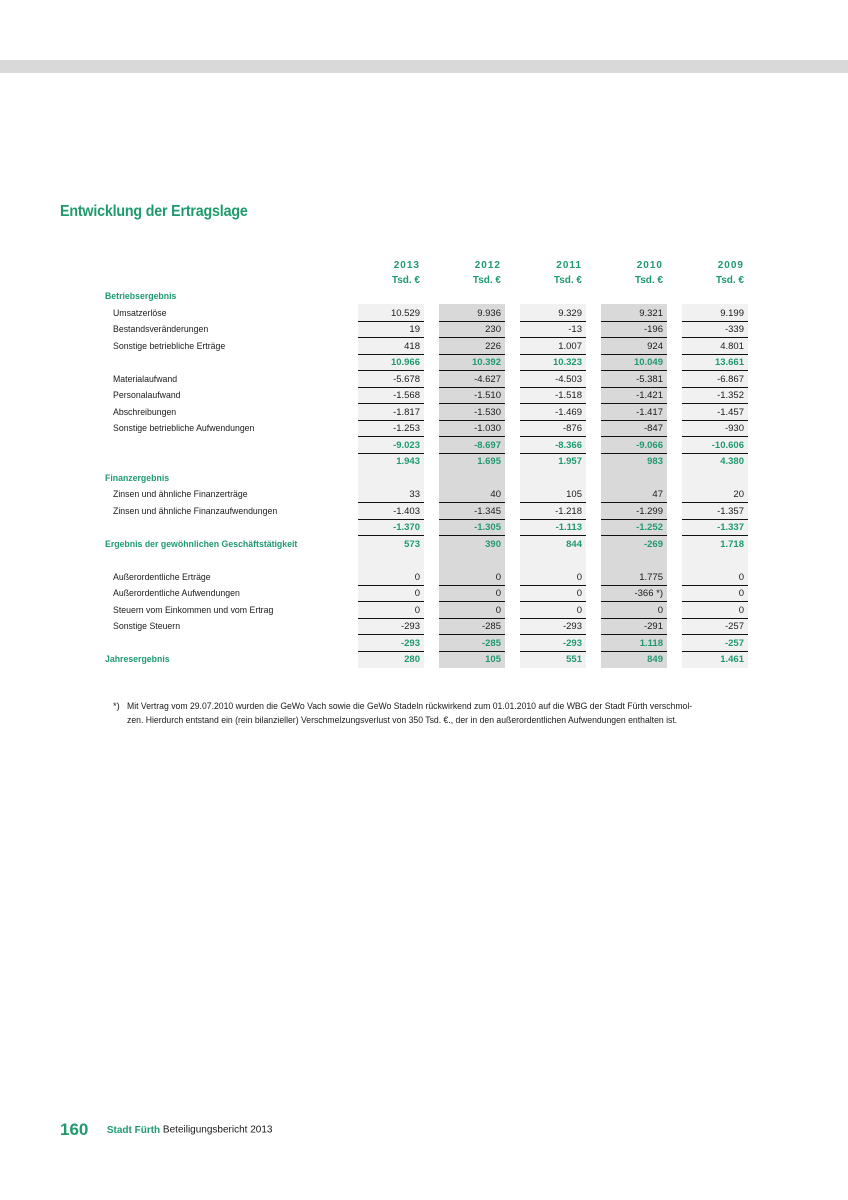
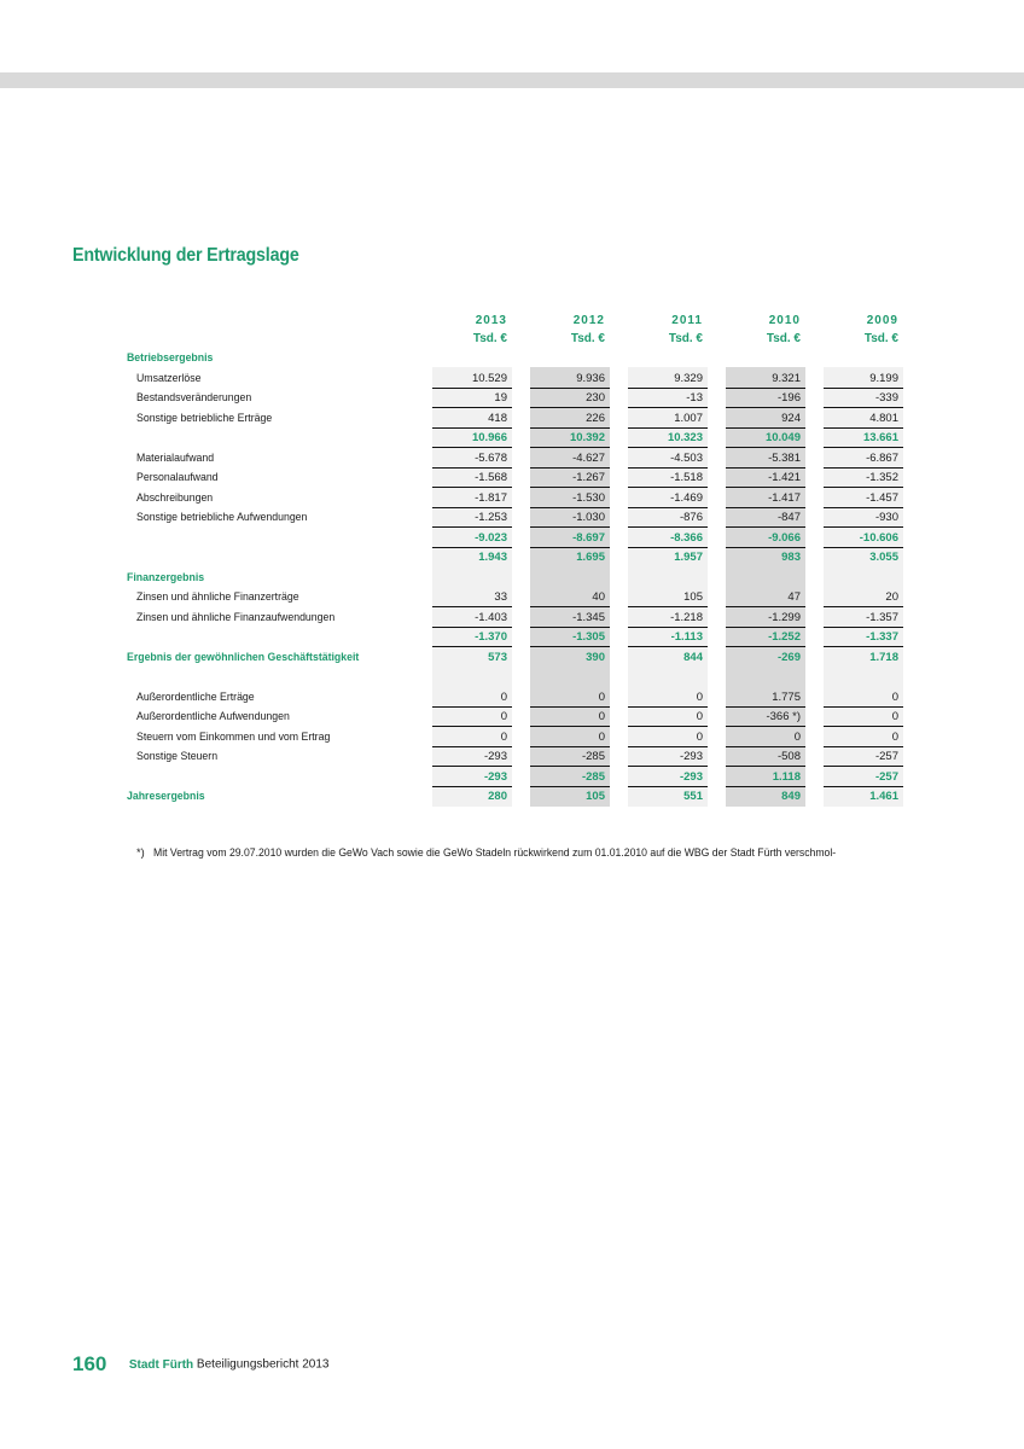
  Entwicklung der Ertragslage
  2013
  Tsd. €
  2012
  Tsd. €
  2011
  Tsd. €
  2010
  Tsd. €
  2009
  Tsd. €
  Betriebsergebnis
  Umsatzerlöse
  10.529
  9.936
  9.329
  9.321
  9.199
  Bestandsveränderungen
  19
  230
  -13
  -196
  -339
  Sonstige betriebliche Erträge
  418
  226
  1.007
  924
  4.801
  10.966
  10.392
  10.323
  10.049
  13.661
  Materialaufwand
  -5.678
  -4.627
  -4.503
  -5.381
  -6.867
  Personalaufwand
  -1.568
- -1.510
+ -1.267
  -1.518
  -1.421
  -1.352
  Abschreibungen
  -1.817
  -1.530
  -1.469
  -1.417
  -1.457
  Sonstige betriebliche Aufwendungen
  -1.253
  -1.030
  -876
  -847
  -930
  -9.023
  -8.697
  -8.366
  -9.066
  -10.606
  1.943
  1.695
  1.957
  983
- 4.380
+ 3.055
  Finanzergebnis
  Zinsen und ähnliche Finanzerträge
  33
  40
  105
  47
  20
  Zinsen und ähnliche Finanzaufwendungen
  -1.403
  -1.345
  -1.218
  -1.299
  -1.357
  -1.370
  -1.305
  -1.113
  -1.252
  -1.337
  Ergebnis der gewöhnlichen Geschäftstätigkeit
  573
  390
  844
  -269
  1.718
  Außerordentliche Erträge
  0
  0
  0
  1.775
  0
  Außerordentliche Aufwendungen
  0
  0
  0
  -366 *)
  0
  Steuern vom Einkommen und vom Ertrag
  0
  0
  0
  0
  0
  Sonstige Steuern
  -293
  -285
  -293
- -291
+ -508
  -257
  -293
  -285
  -293
  1.118
  -257
  Jahresergebnis
  280
  105
  551
  849
  1.461
  *)
  Mit Vertrag vom 29.07.2010 wurden die GeWo Vach sowie die GeWo Stadeln rückwirkend zum 01.01.2010 auf die WBG der Stadt Fürth verschmol-
- zen. Hierdurch entstand ein (rein bilanzieller) Verschmelzungsverlust von 350 Tsd. €., der in den außerordentlichen Aufwendungen enthalten ist.
  160 Stadt Fürth Beteiligungsbericht 2013
